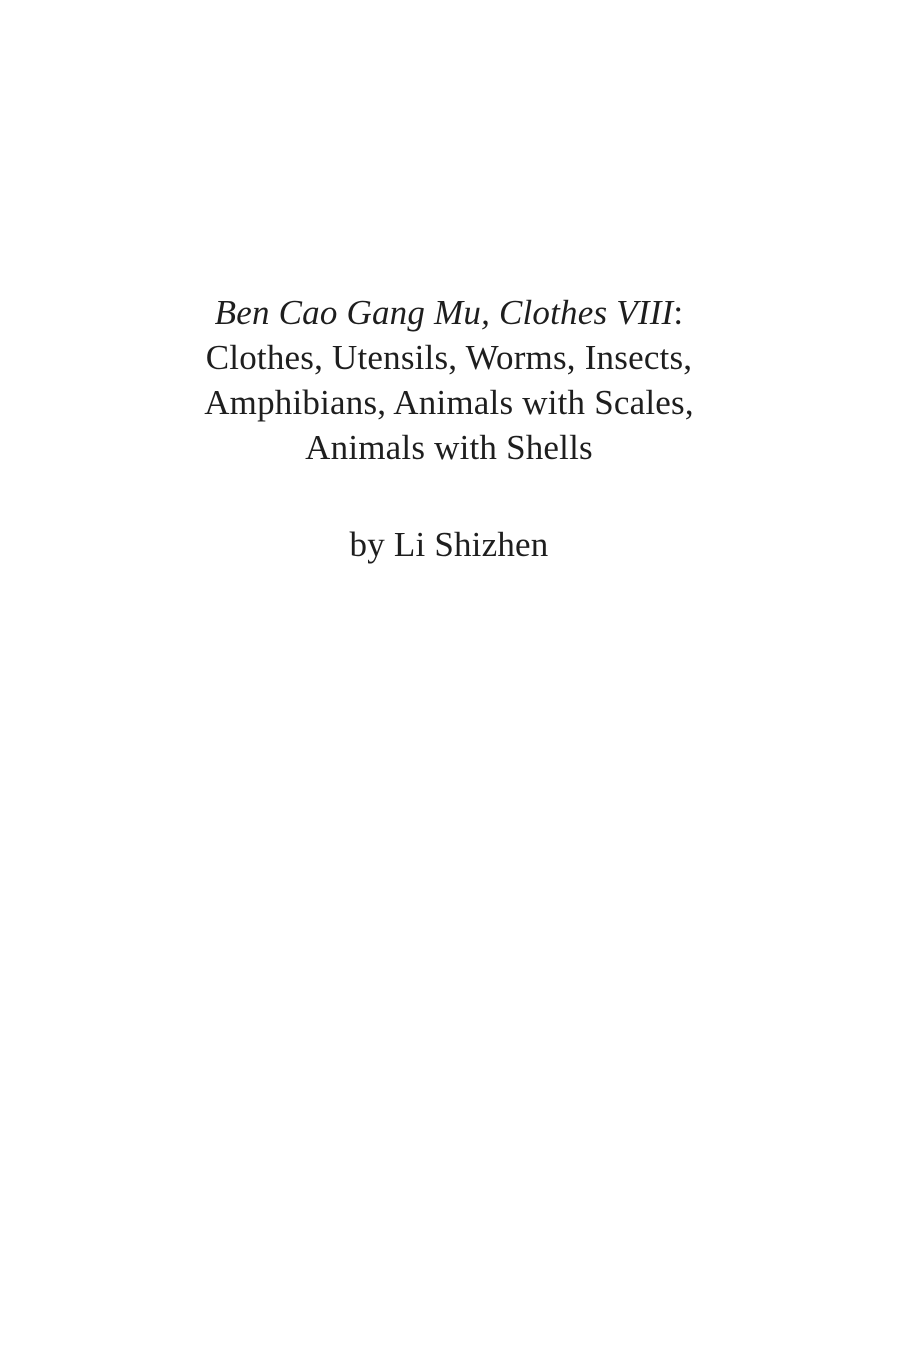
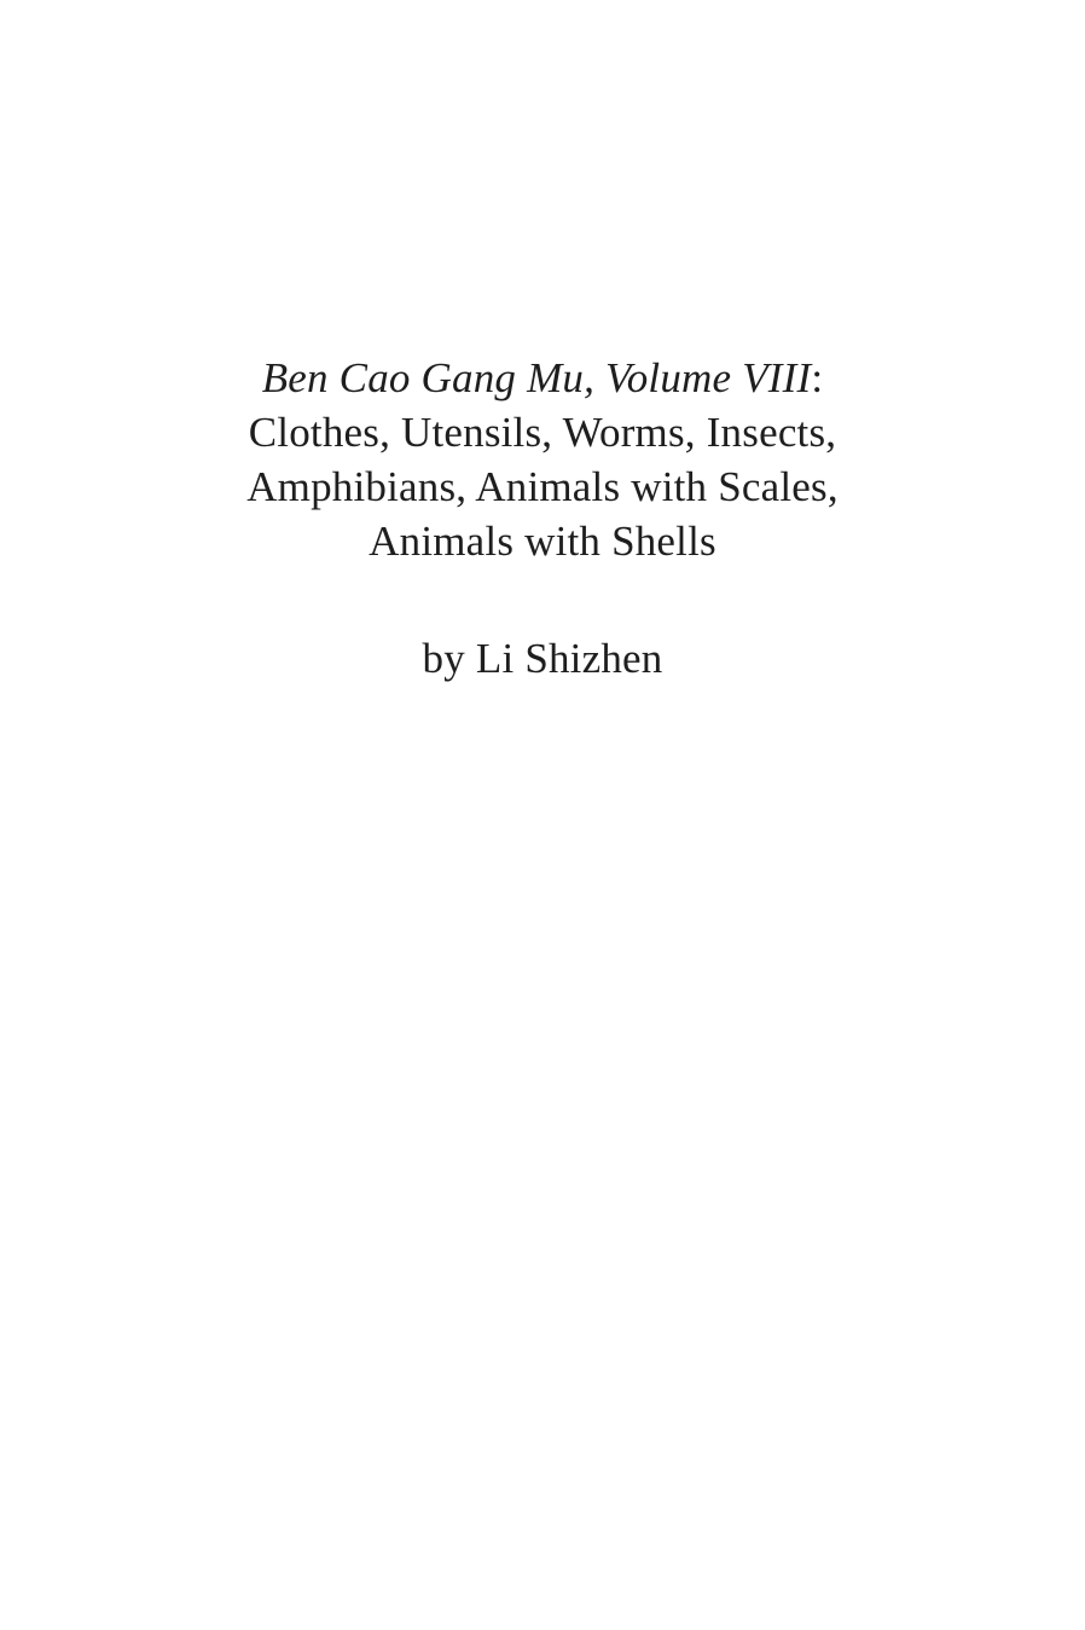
- Ben Cao Gang Mu, Clothes VIII:
+ Ben Cao Gang Mu, Volume VIII:
  Clothes, Utensils, Worms, Insects,
  Amphibians, Animals with Scales,
  Animals with Shells
  by Li Shizhen
